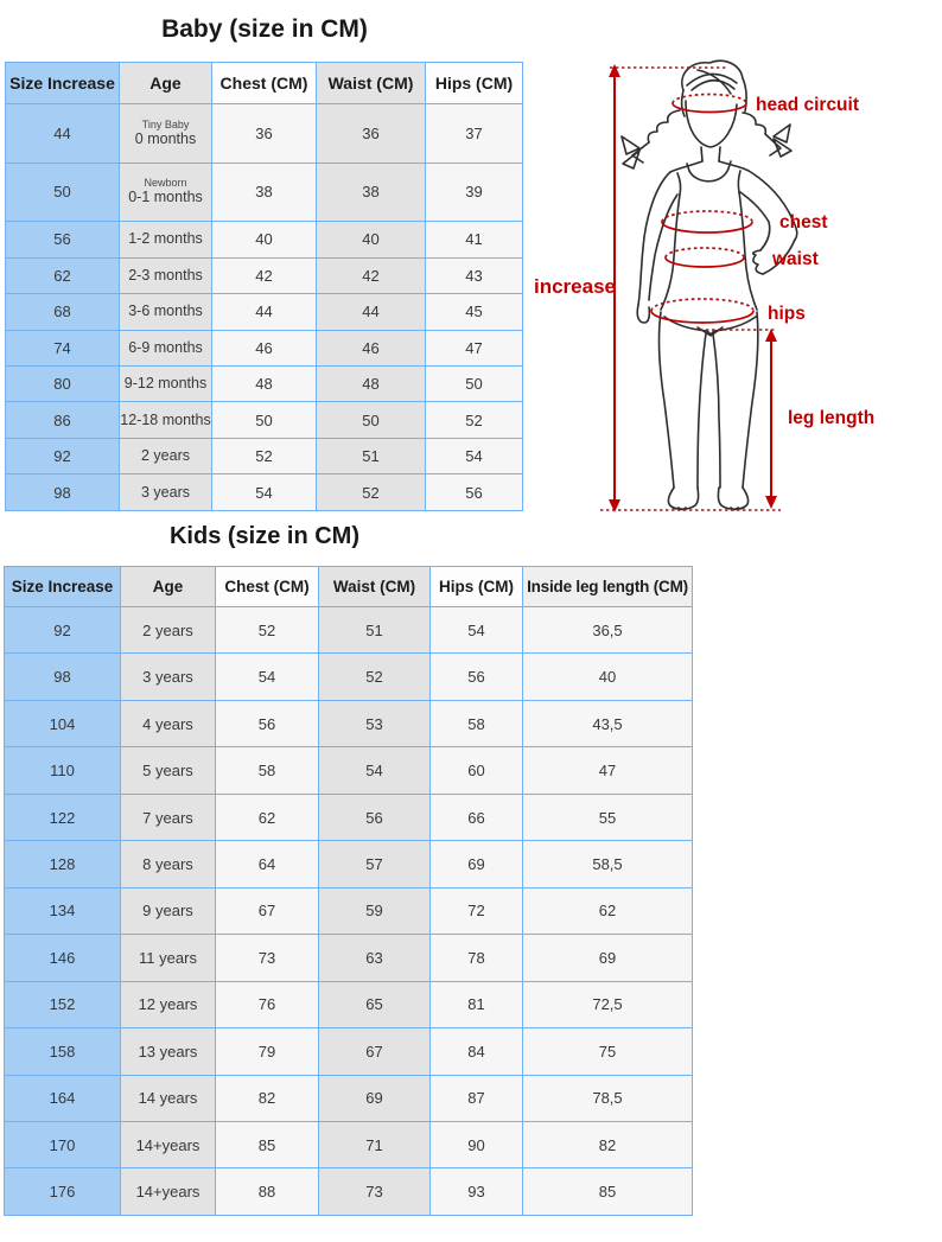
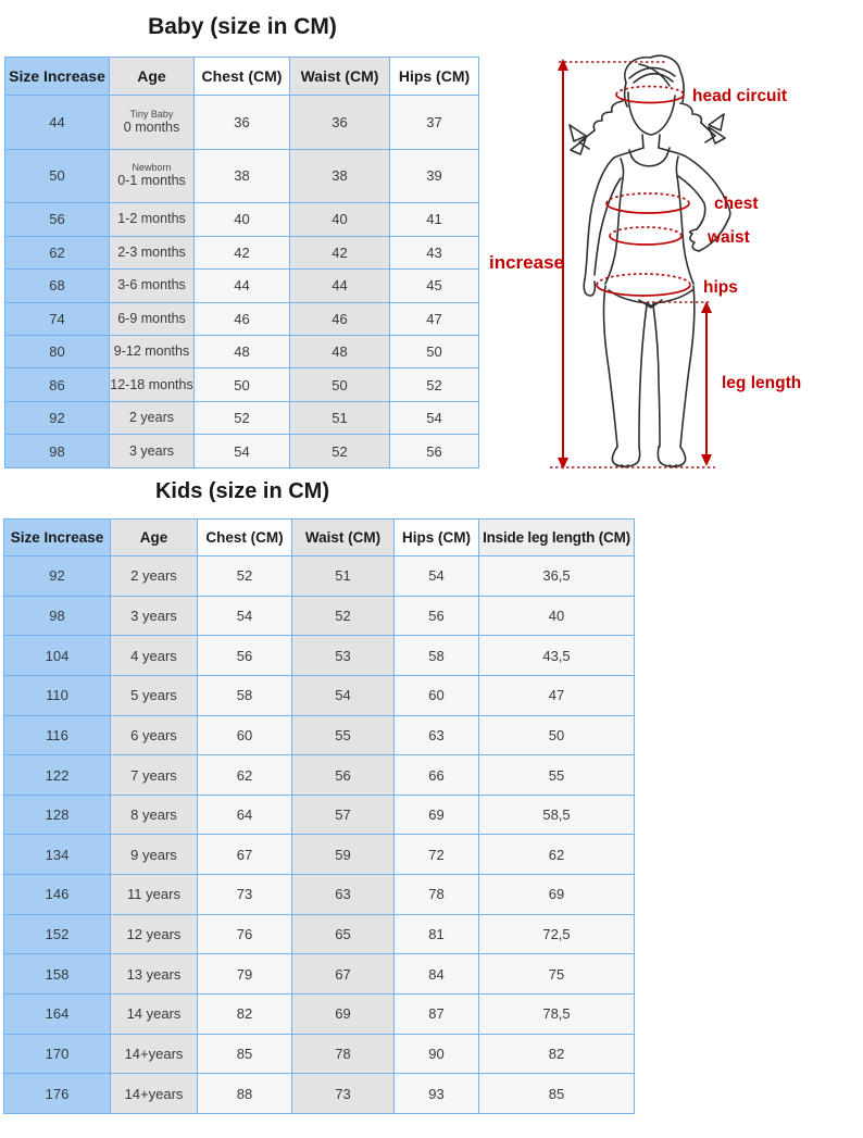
  Baby (size in CM)
  Size Increase	Age	Chest (CM)	Waist (CM)	Hips (CM)
  44	Tiny Baby0 months	36	36	37
  50	Newborn0-1 months	38	38	39
  56	1-2 months	40	40	41
  62	2-3 months	42	42	43
  68	3-6 months	44	44	45
  74	6-9 months	46	46	47
  80	9-12 months	48	48	50
  86	12-18 months	50	50	52
  92	2 years	52	51	54
  98	3 years	54	52	56
  Kids (size in CM)
  Size Increase	Age	Chest (CM)	Waist (CM)	Hips (CM)	Inside leg length (CM)
  92	2 years	52	51	54	36,5
  98	3 years	54	52	56	40
  104	4 years	56	53	58	43,5
  110	5 years	58	54	60	47
+ 116	6 years	60	55	63	50
  122	7 years	62	56	66	55
  128	8 years	64	57	69	58,5
  134	9 years	67	59	72	62
  146	11 years	73	63	78	69
  152	12 years	76	65	81	72,5
  158	13 years	79	67	84	75
  164	14 years	82	69	87	78,5
- 170	14+years	85	71	90	82
+ 170	14+years	85	78	90	82
  176	14+years	88	73	93	85
  increase
  head circuit
  chest
  waist
  hips
  leg length
